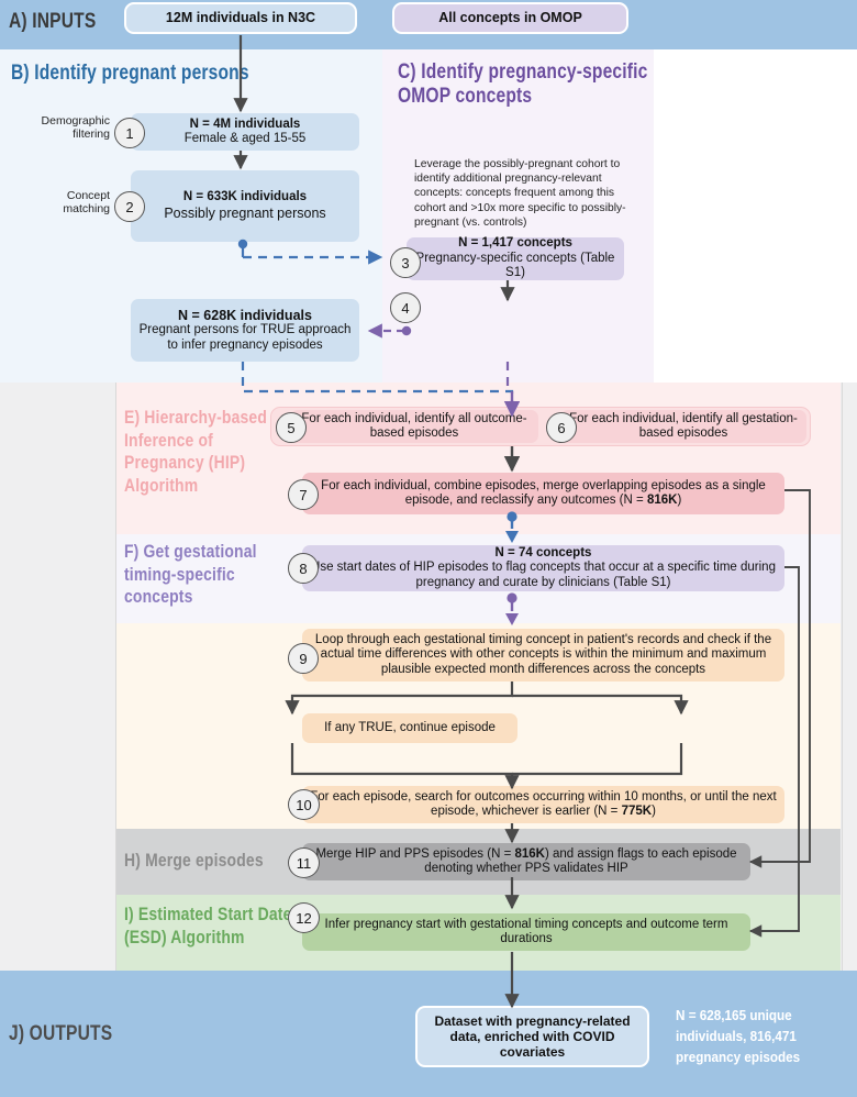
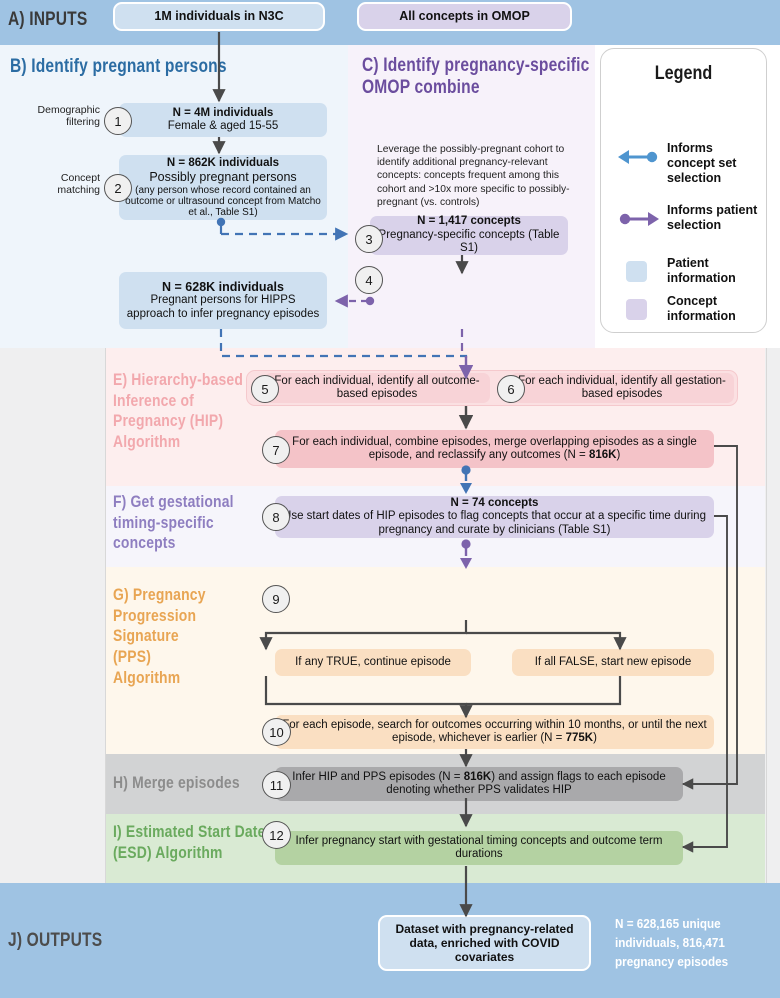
  A) INPUTS
  B) Identify pregnant persons
- C) Identify pregnancy-specific OMOP concepts
+ C) Identify pregnancy-specific OMOP combine
  E) Hierarchy-based Inference of Pregnancy (HIP) Algorithm
  F) Get gestational timing-specific concepts
+ G) Pregnancy Progression Signature (PPS) Algorithm
  H) Merge episodes
  I) Estimated Start Dat (ESD) Algorithm
  J) OUTPUTS
- 12M individuals in N3C
+ 1M individuals in N3C
  All concepts in OMOP
  Demographic filtering
  1
  N = 4M individuals
  Female & aged 15-55
  Concept matching
  2
- N = 633K individuals
+ N = 862K individuals
  Possibly pregnant persons
+ (any person whose record contained an outcome or ultrasound concept from Matcho et al., Table S1)
  N = 628K individuals
- Pregnant persons for TRUE approach to infer pregnancy episodes
+ Pregnant persons for HIPPS approach to infer pregnancy episodes
  Leverage the possibly-pregnant cohort to identify additional pregnancy-relevant concepts: concepts frequent among this cohort and >10x more specific to possibly-pregnant (vs. controls)
  3
  N = 1,417 concepts
  regnancy-specific concepts (Table S1)
  4
+ Legend
+ Informs concept set selection
+ Informs patient selection
+ Patient information
+ Concept information
  5
  For each individual, identify all outcome-based episodes
  6
  or each individual, identify all gestation-based episodes
  7
  For each individual, combine episodes, merge overlapping episodes as a single episode, and reclassify any outcomes (N = 816K)
  8
  N = 74 concepts
  se start dates of HIP episodes to flag concepts that occur at a specific time during pregnancy and curate by clinicians (Table S1)
  9
- Loop through each gestational timing concept in patient's records and check if the actual time differences with other concepts is within the minimum and maximum plausible expected month differences across the concepts
  If any TRUE, continue episode
+ If all FALSE, start new episode
  10
  or each episode, search for outcomes occurring within 10 months, or until the next episode, whichever is earlier (N = 775K)
  11
- Merge HIP and PPS episodes (N = 816K) and assign flags to each episode denoting whether PPS validates HIP
+ Infer HIP and PPS episodes (N = 816K) and assign flags to each episode denoting whether PPS validates HIP
  12
  Infer pregnancy start with gestational timing concepts and outcome term durations
  Dataset with pregnancy-related data, enriched with COVID covariates
  N = 628,165 unique individuals, 816,471 pregnancy episodes
